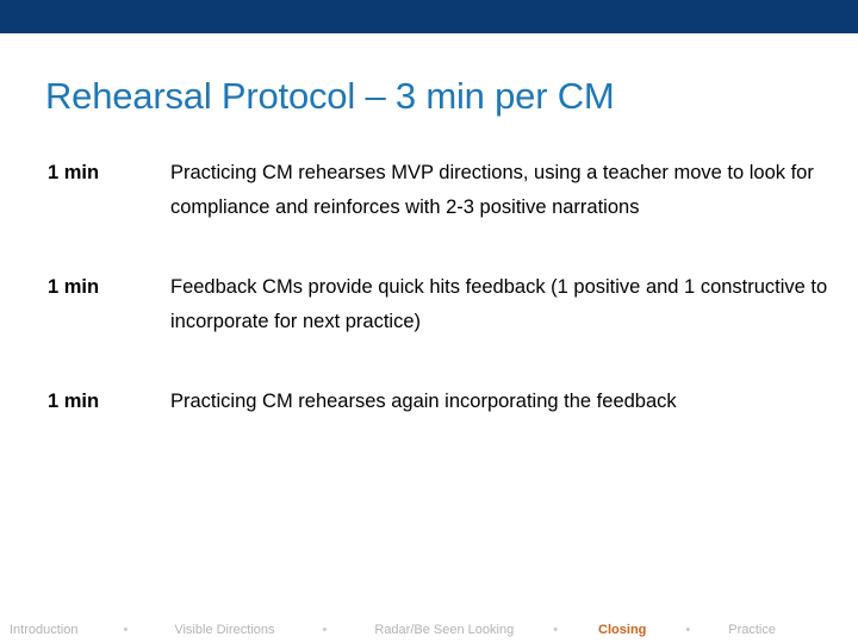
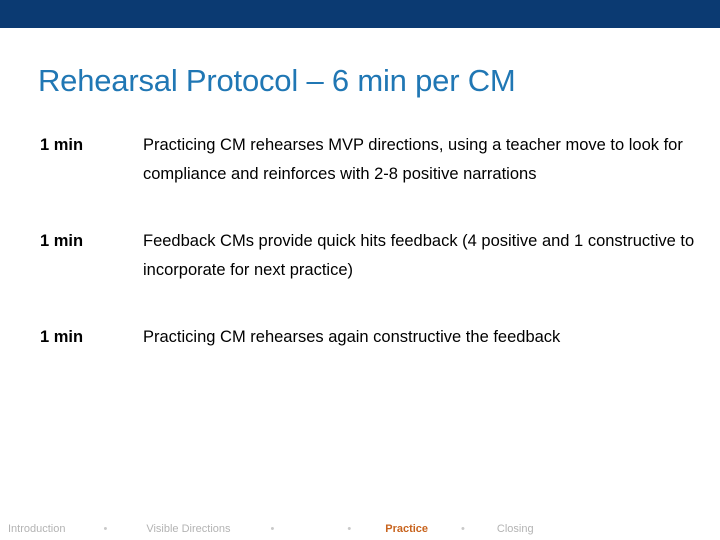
- Rehearsal Protocol – 3 min per CM
+ Rehearsal Protocol – 6 min per CM
  1 min
- Practicing CM rehearses MVP directions, using a teacher move to look for compliance and reinforces with 2-3 positive narrations
+ Practicing CM rehearses MVP directions, using a teacher move to look for compliance and reinforces with 2-8 positive narrations
  1 min
- Feedback CMs provide quick hits feedback (1 positive and 1 constructive to incorporate for next practice)
+ Feedback CMs provide quick hits feedback (4 positive and 1 constructive to incorporate for next practice)
  1 min
- Practicing CM rehearses again incorporating the feedback
+ Practicing CM rehearses again constructive the feedback
  Introduction
  •
  Visible Directions
  •
- Radar/Be Seen Looking
  •
- Closing
+ Practice
  •
- Practice
+ Closing
